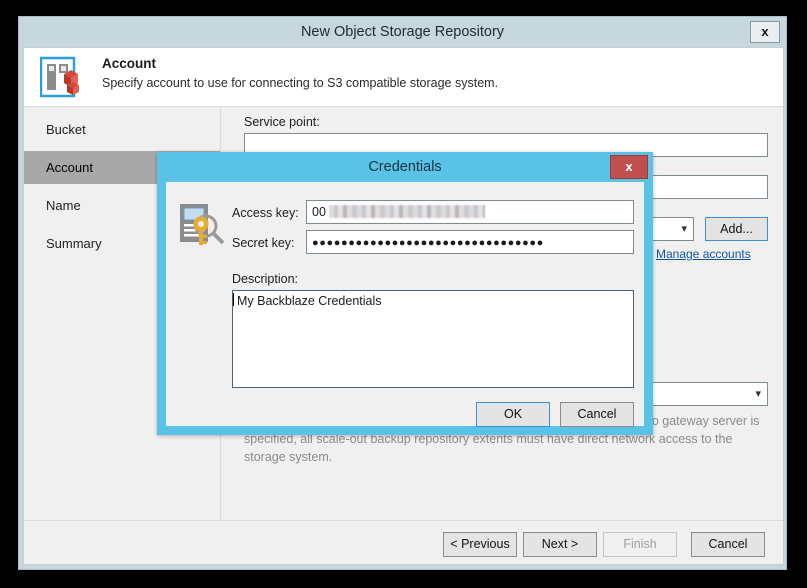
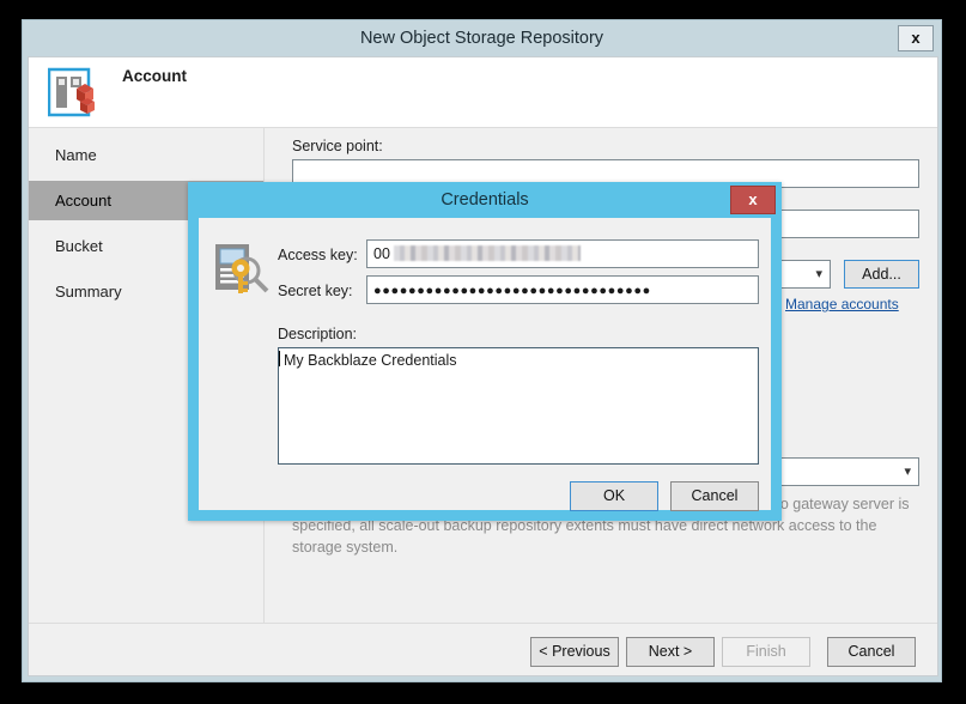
  New Object Storage Repository
  x
  Account
- Specify account to use for connecting to S3 compatible storage system.
- Bucket
+ Name
  Account
- Name
+ Bucket
  Summary
  Service point:
  ▾
  Add...
  Manage accounts
  ▾
  < Previous
  Next >
  Finish
  Cancel
  Credentials
  x
  Access key:
  00
  Secret key:
  ●●●●●●●●●●●●●●●●●●●●●●●●●●●●●●●●
  Description:
  My Backblaze Credentials
  OK
  Cancel
